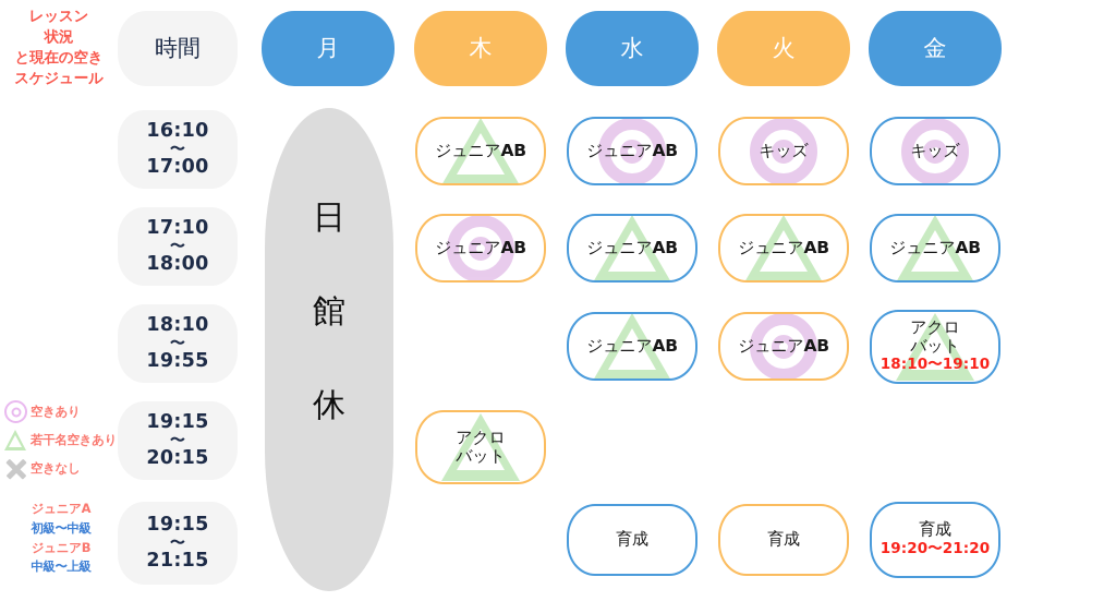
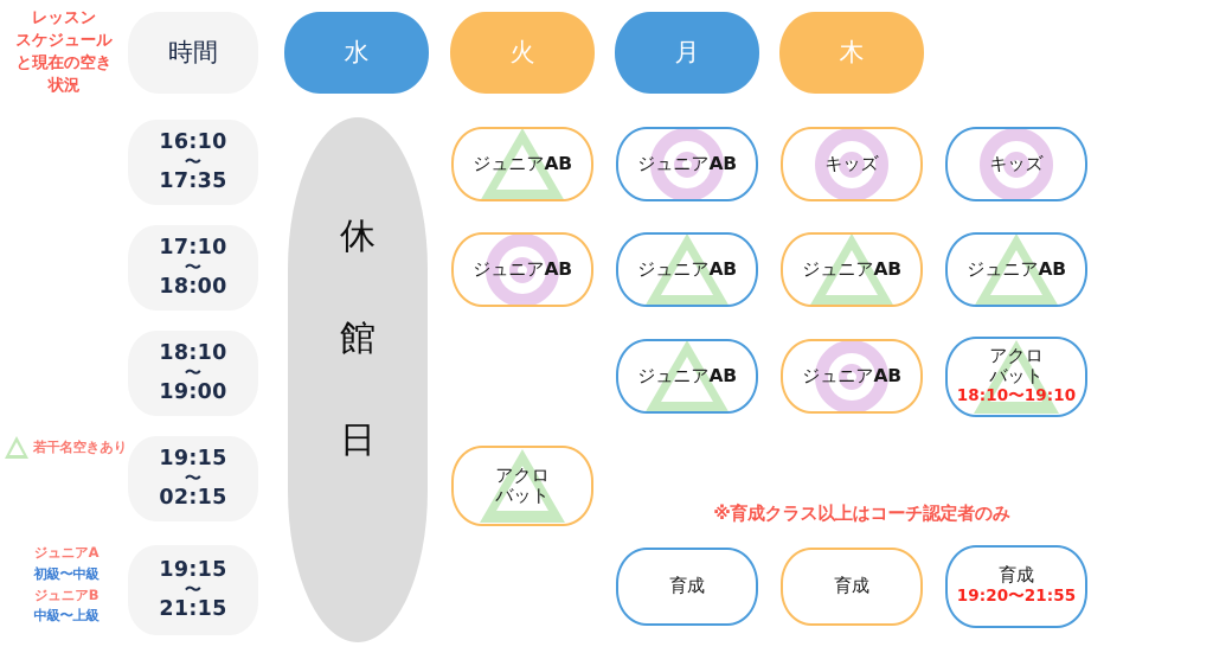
  レッスン
- 状況
+ スケジュール
  と現在の空き
- スケジュール
+ 状況
  時間
- 月
+ 水
- 木
+ 火
- 水
+ 月
- 火
+ 木
- 金
  16:10
  〜
- 17:00
+ 17:35
  17:10
  〜
  18:00
  18:10
  〜
- 19:55
+ 19:00
  19:15
  〜
- 20:15
+ 02:15
  19:15
  〜
  21:15
- 日
+ 休
  館
- 休
+ 日
  ジュニアAB
  ジュニアAB
  キッズ
  キッズ
  ジュニアAB
  ジュニアAB
  ジュニアAB
  ジュニアAB
  ジュニアAB
  ジュニアAB
  アクロ
  バット
  18:10〜19:10
  アクロ
  バット
+ ※育成クラス以上はコーチ認定者のみ
  育成
  育成
  育成
- 19:20〜21:20
+ 19:20〜21:55
- 空きあり
  若干名空きあり
- 空きなし
  ジュニアA
  初級〜中級
  ジュニアB
  中級〜上級
